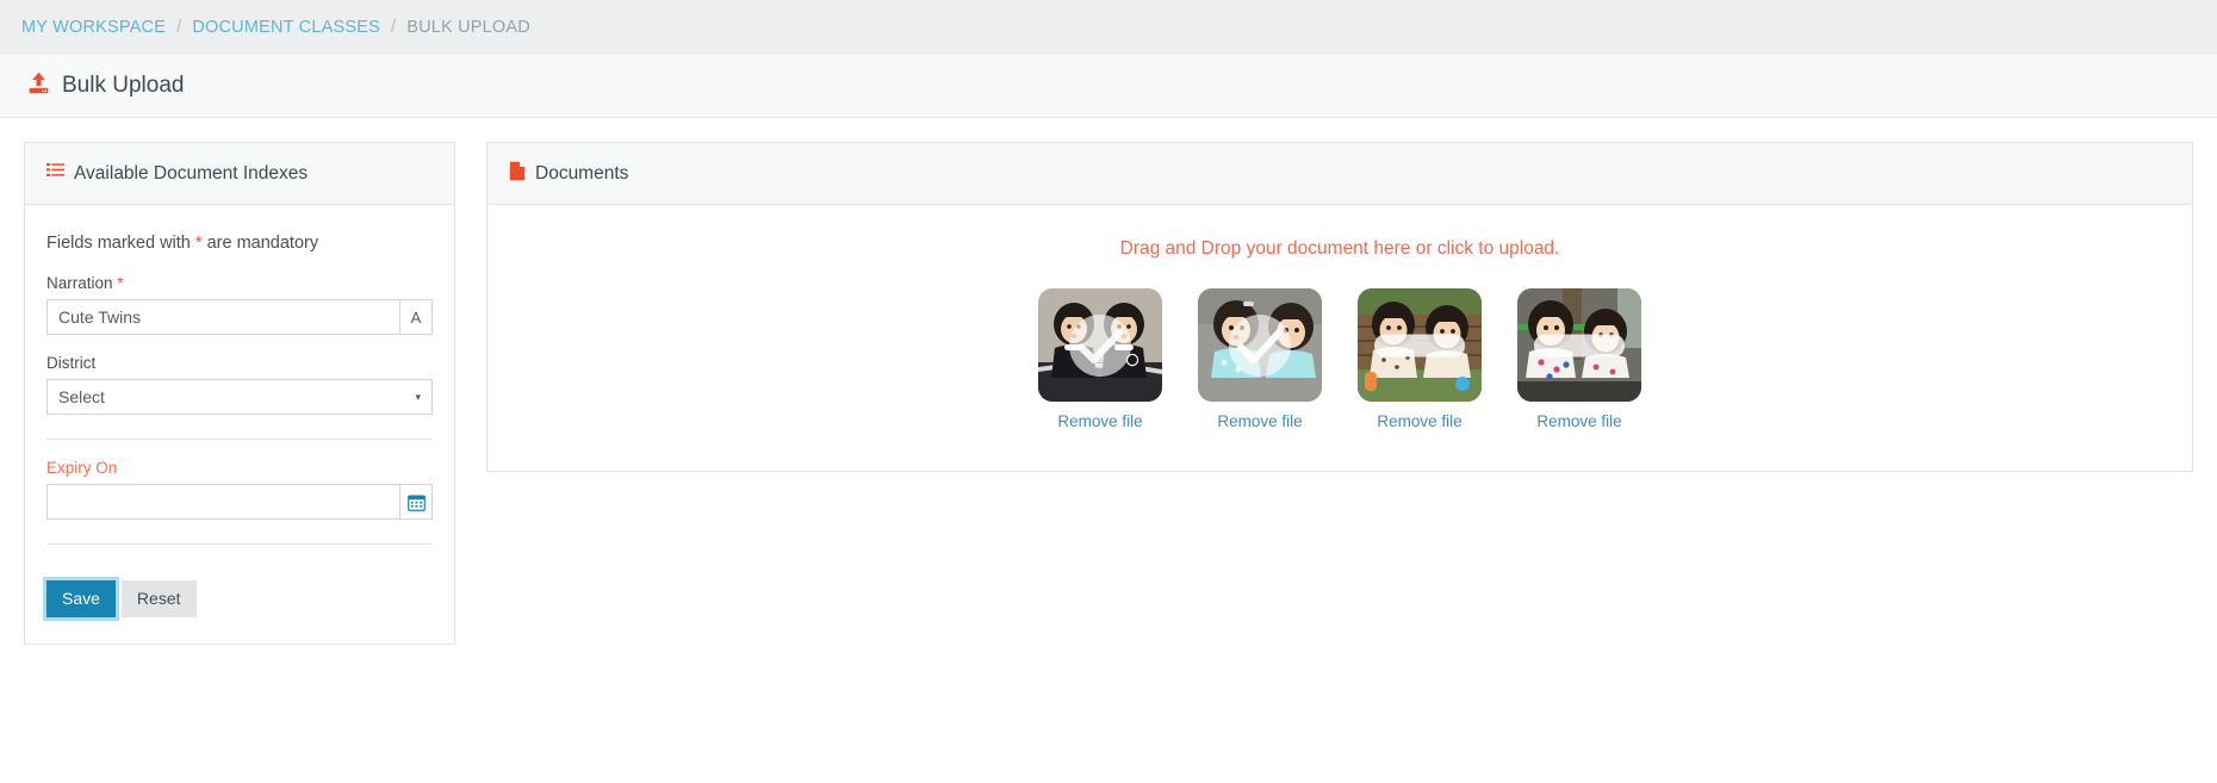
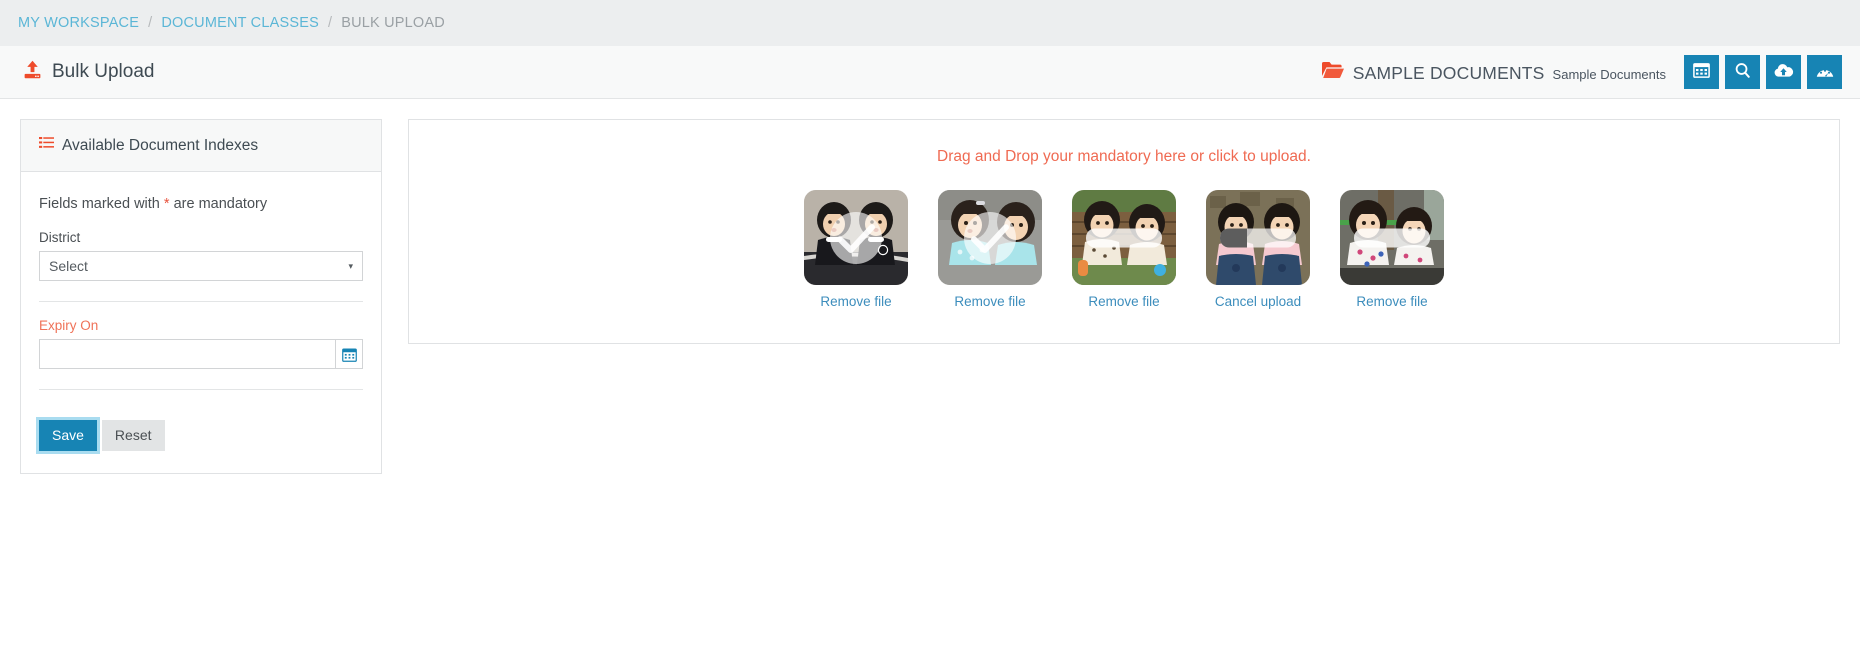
  MY WORKSPACE
  /
  DOCUMENT CLASSES
  /
  BULK UPLOAD
  Bulk Upload
+ SAMPLE DOCUMENTS
+ Sample Documents
  Available Document Indexes
  Fields marked with * are mandatory
- Narration *
- Cute Twins
- A
  District
  Select
  ▾
  Expiry On
  Save
  Reset
- Documents
- Drag and Drop your document here or click to upload.
+ Drag and Drop your mandatory here or click to upload.
  Remove file
  Remove file
  Remove file
+ Cancel upload
  Remove file
